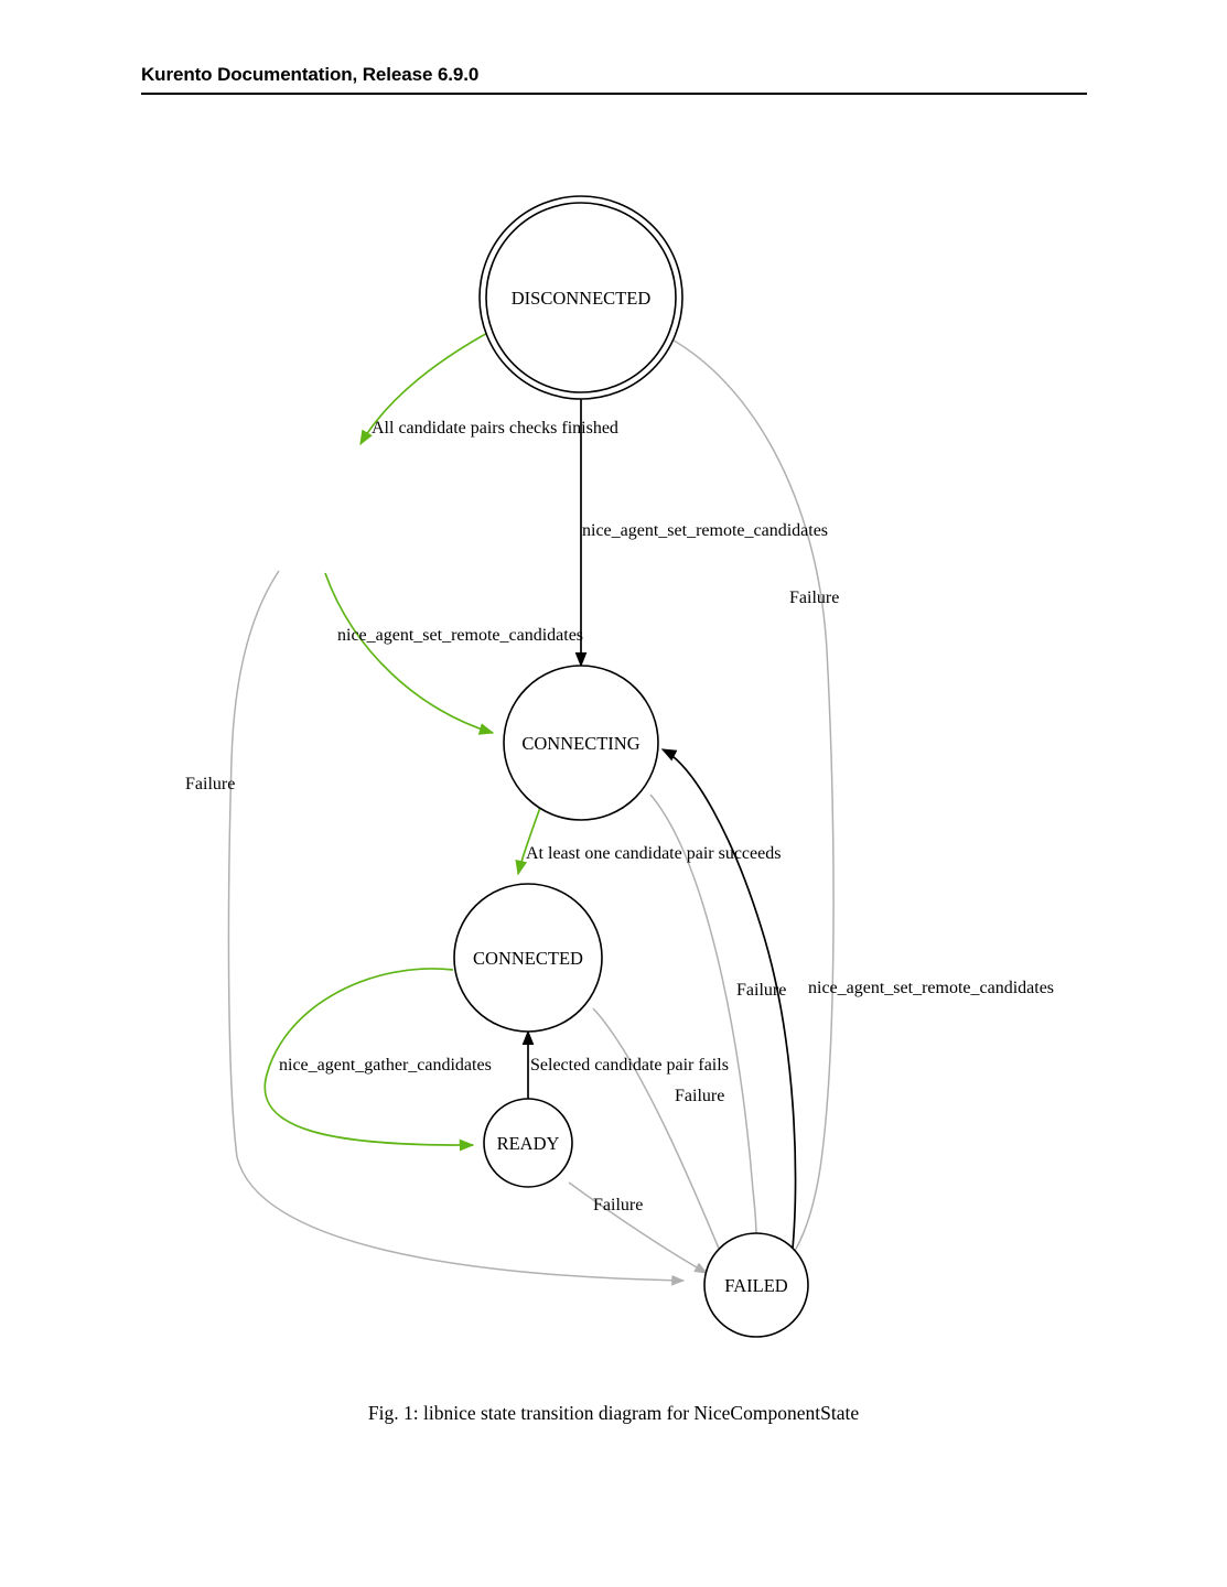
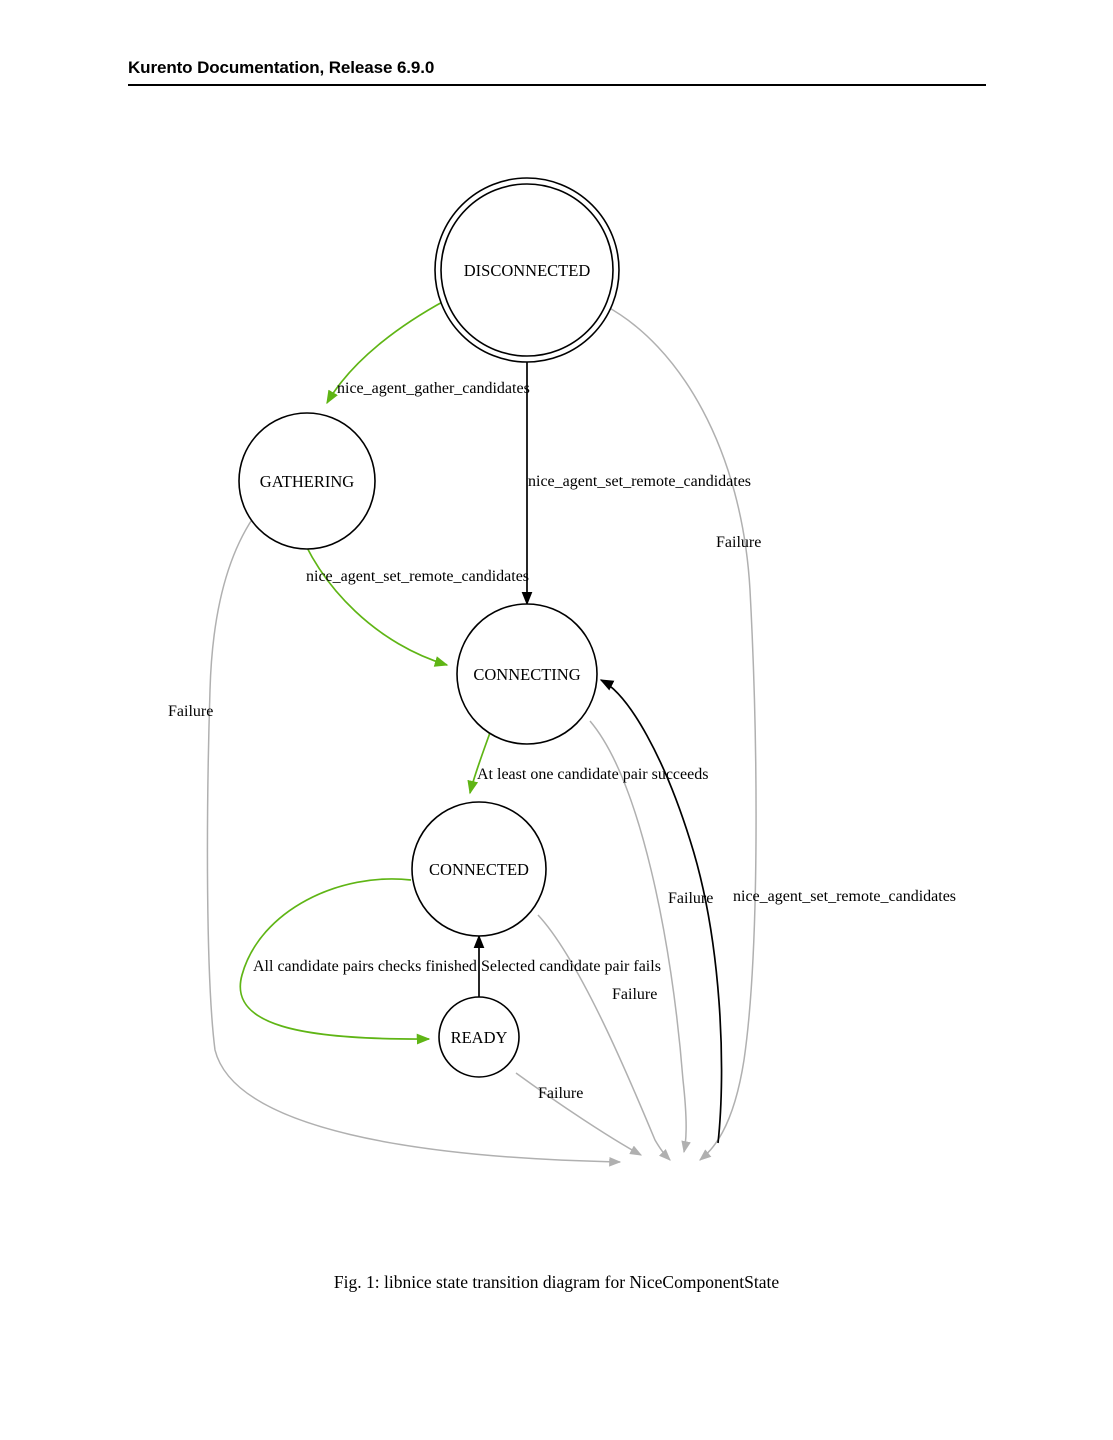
  Kurento Documentation, Release 6.9.0
  DISCONNECTED
+ GATHERING
  CONNECTING
  CONNECTED
  READY
- FAILED
- All candidate pairs checks finished
+ nice_agent_gather_candidates
  nice_agent_set_remote_candidates
  Failure
  nice_agent_set_remote_candidates
  Failure
  At least one candidate pair succeeds
  Failure
- nice_agent_gather_candidates
+ All candidate pairs checks finished
  Failure
  Selected candidate pair fails
  Failure
  nice_agent_set_remote_candidates
  Fig. 1: libnice state transition diagram for NiceComponentState
